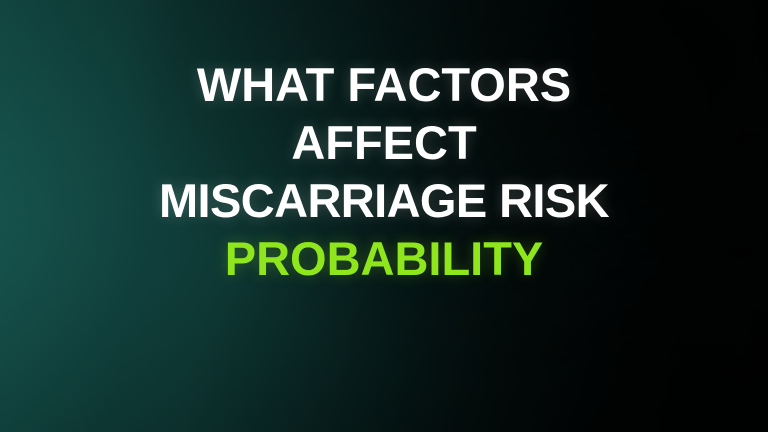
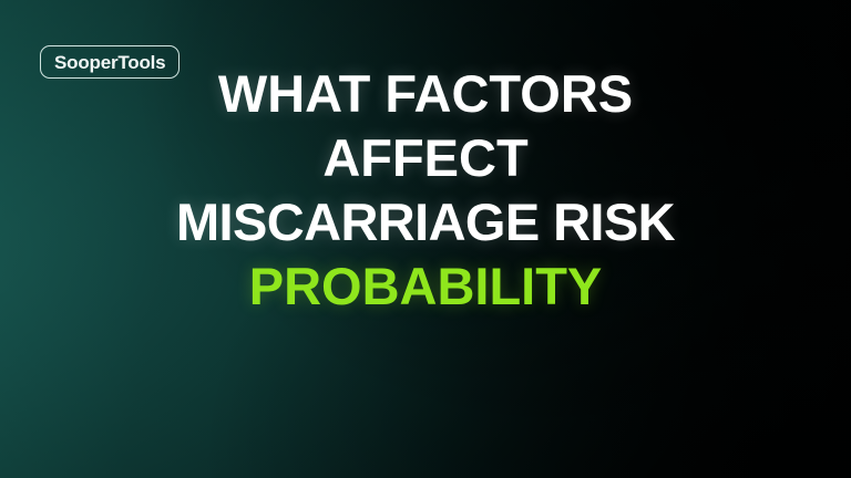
+ SooperTools
  WHAT FACTORS
  AFFECT
  MISCARRIAGE RISK
  PROBABILITY
